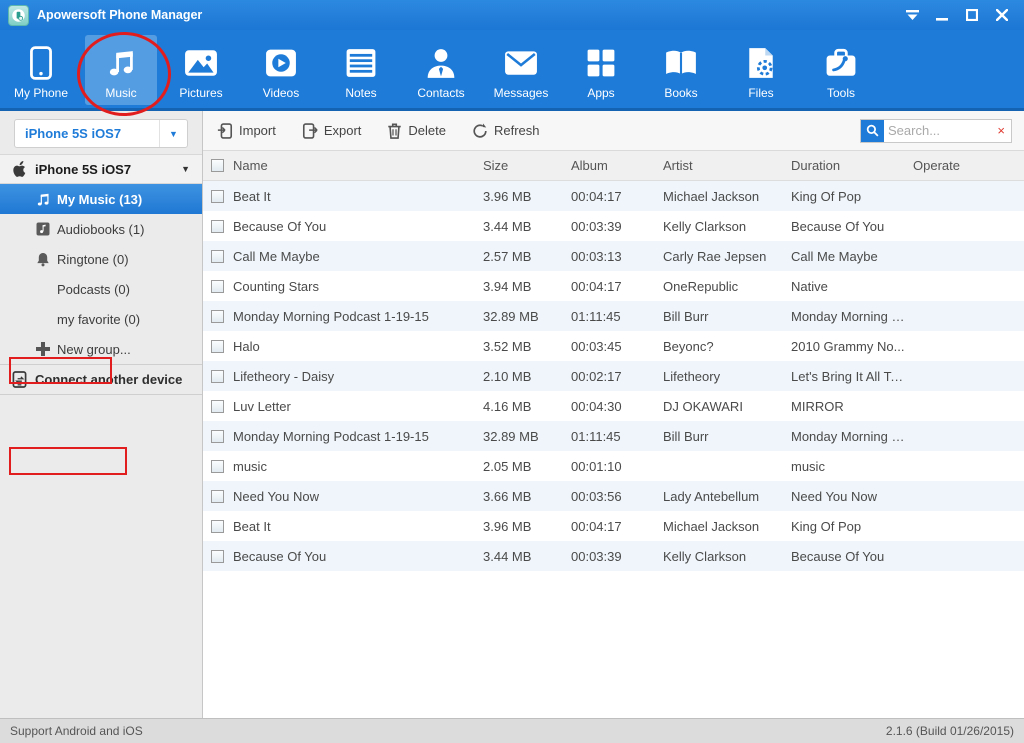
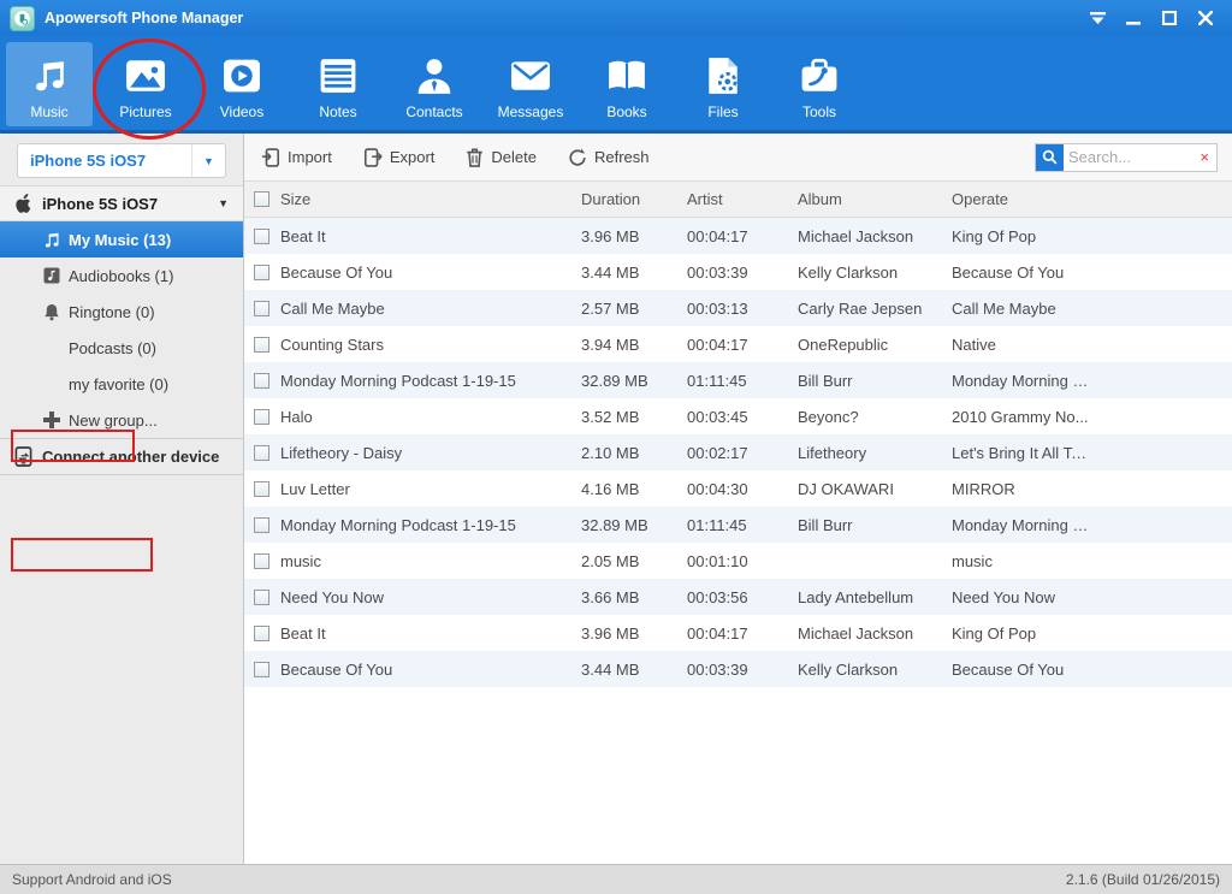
  Apowersoft Phone Manager
- My Phone
  Music
  Pictures
  Videos
  Notes
  Contacts
  Messages
- Apps
  Books
  Files
  Tools
  iPhone 5S iOS7
  ▼
  iPhone 5S iOS7
  ▼
  My Music (13)
  Audiobooks (1)
  Ringtone (0)
  Podcasts (0)
  my favorite (0)
  New group...
  Connect another device
  Import
  Export
  Delete
  Refresh
  Search...
  ×
- Name
  Size
- Album
+ Duration
  Artist
- Duration
+ Album
  Operate
  Beat It
  3.96 MB
  00:04:17
  Michael Jackson
  King Of Pop
  Because Of You
  3.44 MB
  00:03:39
  Kelly Clarkson
  Because Of You
  Call Me Maybe
  2.57 MB
  00:03:13
  Carly Rae Jepsen
  Call Me Maybe
  Counting Stars
  3.94 MB
  00:04:17
  OneRepublic
  Native
  Monday Morning Podcast 1-19-15
  32.89 MB
  01:11:45
  Bill Burr
  Monday Morning P...
  Halo
  3.52 MB
  00:03:45
  Beyonc?
  2010 Grammy No...
  Lifetheory - Daisy
  2.10 MB
  00:02:17
  Lifetheory
  Let's Bring It All To...
  Luv Letter
  4.16 MB
  00:04:30
  DJ OKAWARI
  MIRROR
  Monday Morning Podcast 1-19-15
  32.89 MB
  01:11:45
  Bill Burr
  Monday Morning P...
  music
  2.05 MB
  00:01:10
  music
  Need You Now
  3.66 MB
  00:03:56
  Lady Antebellum
  Need You Now
  Beat It
  3.96 MB
  00:04:17
  Michael Jackson
  King Of Pop
  Because Of You
  3.44 MB
  00:03:39
  Kelly Clarkson
  Because Of You
  Support Android and iOS
  2.1.6 (Build 01/26/2015)
